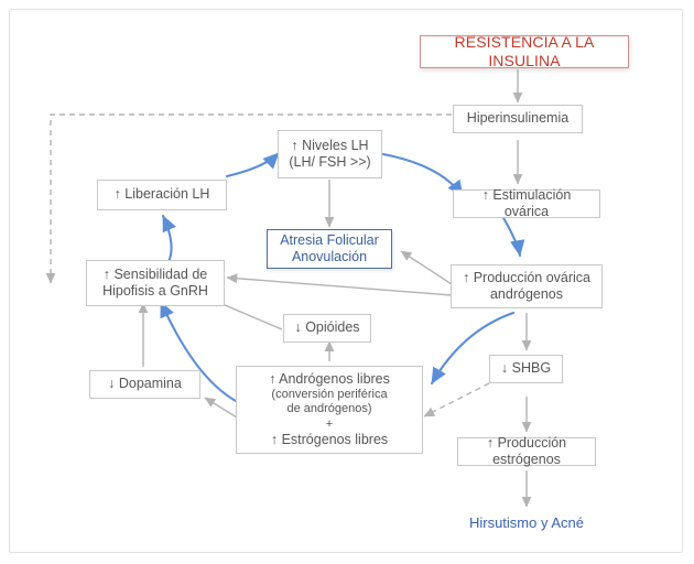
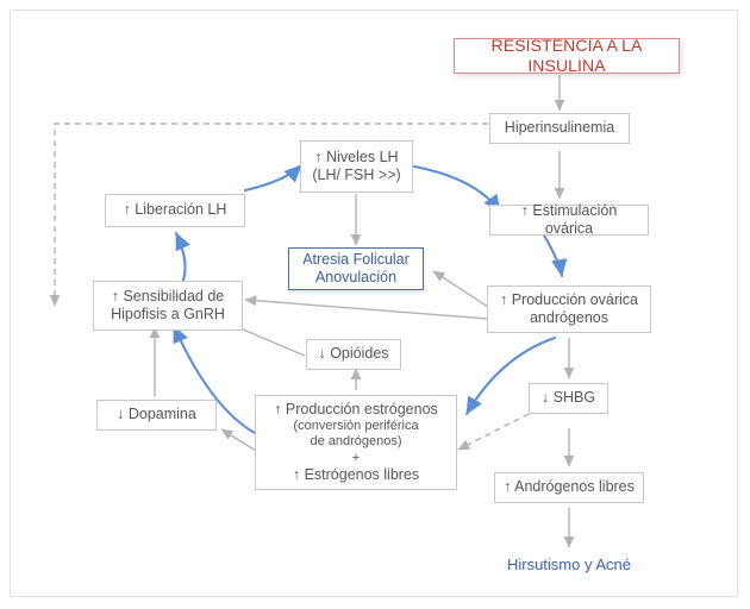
  RESISTENCIA A LA INSULINA
  Hiperinsulinemia
  ↑ Niveles LH
  (LH/ FSH >>)
  ↑ Liberación LH
  ↑ Estimulación ovárica
  Atresia Folicular
  Anovulación
  ↑ Sensibilidad de
  Hipofisis a GnRH
  ↑ Producción ovárica
  andrógenos
  ↓ Opióides
  ↓ SHBG
  ↓ Dopamina
- ↑ Andrógenos libres
+ ↑ Producción estrógenos
  (conversión periférica
  de andrógenos)
  +
  ↑ Estrógenos libres
- ↑ Producción estrógenos
+ ↑ Andrógenos libres
  Hirsutismo y Acné
